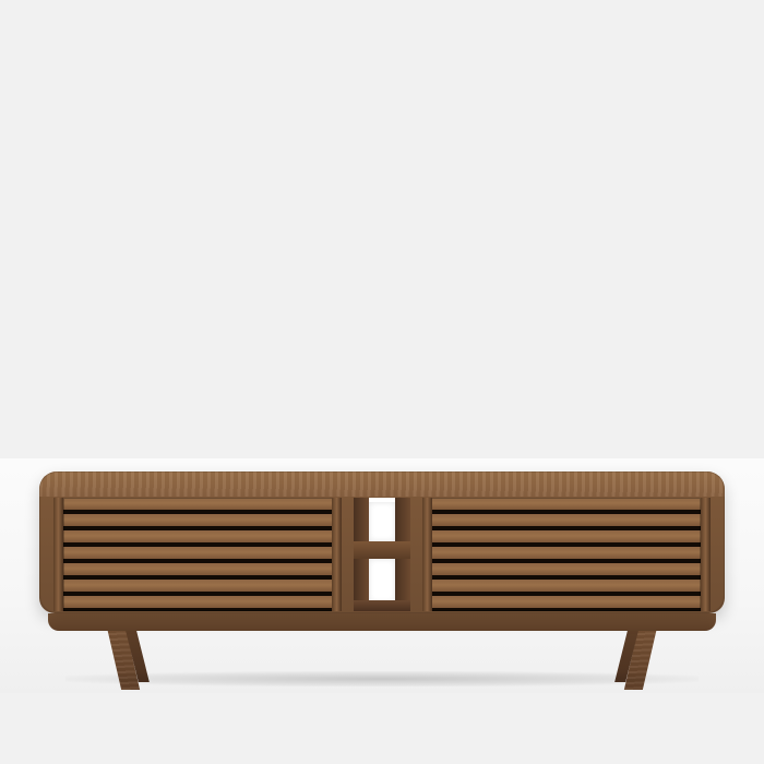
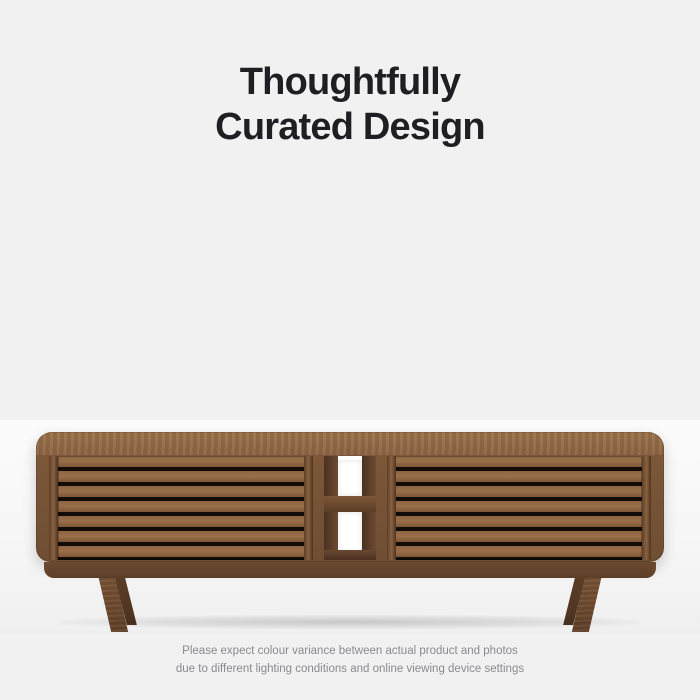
+ Thoughtfully
+ Curated Design
+ Please expect colour variance between actual product and photos
+ due to different lighting conditions and online viewing device settings
